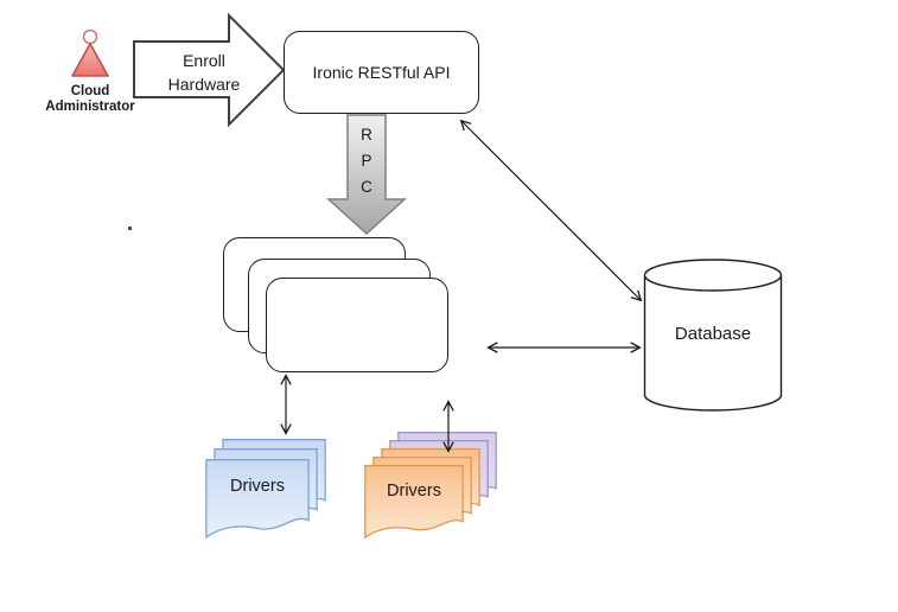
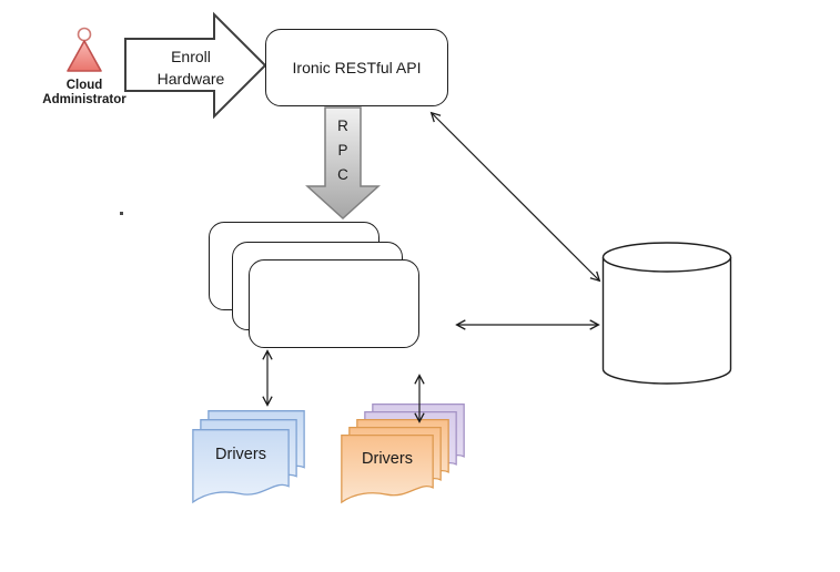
  Ironic RESTful API
  Cloud
  Administrator
  Enroll
  Hardware
  R
  P
  C
- Database
  Drivers
  Drivers
